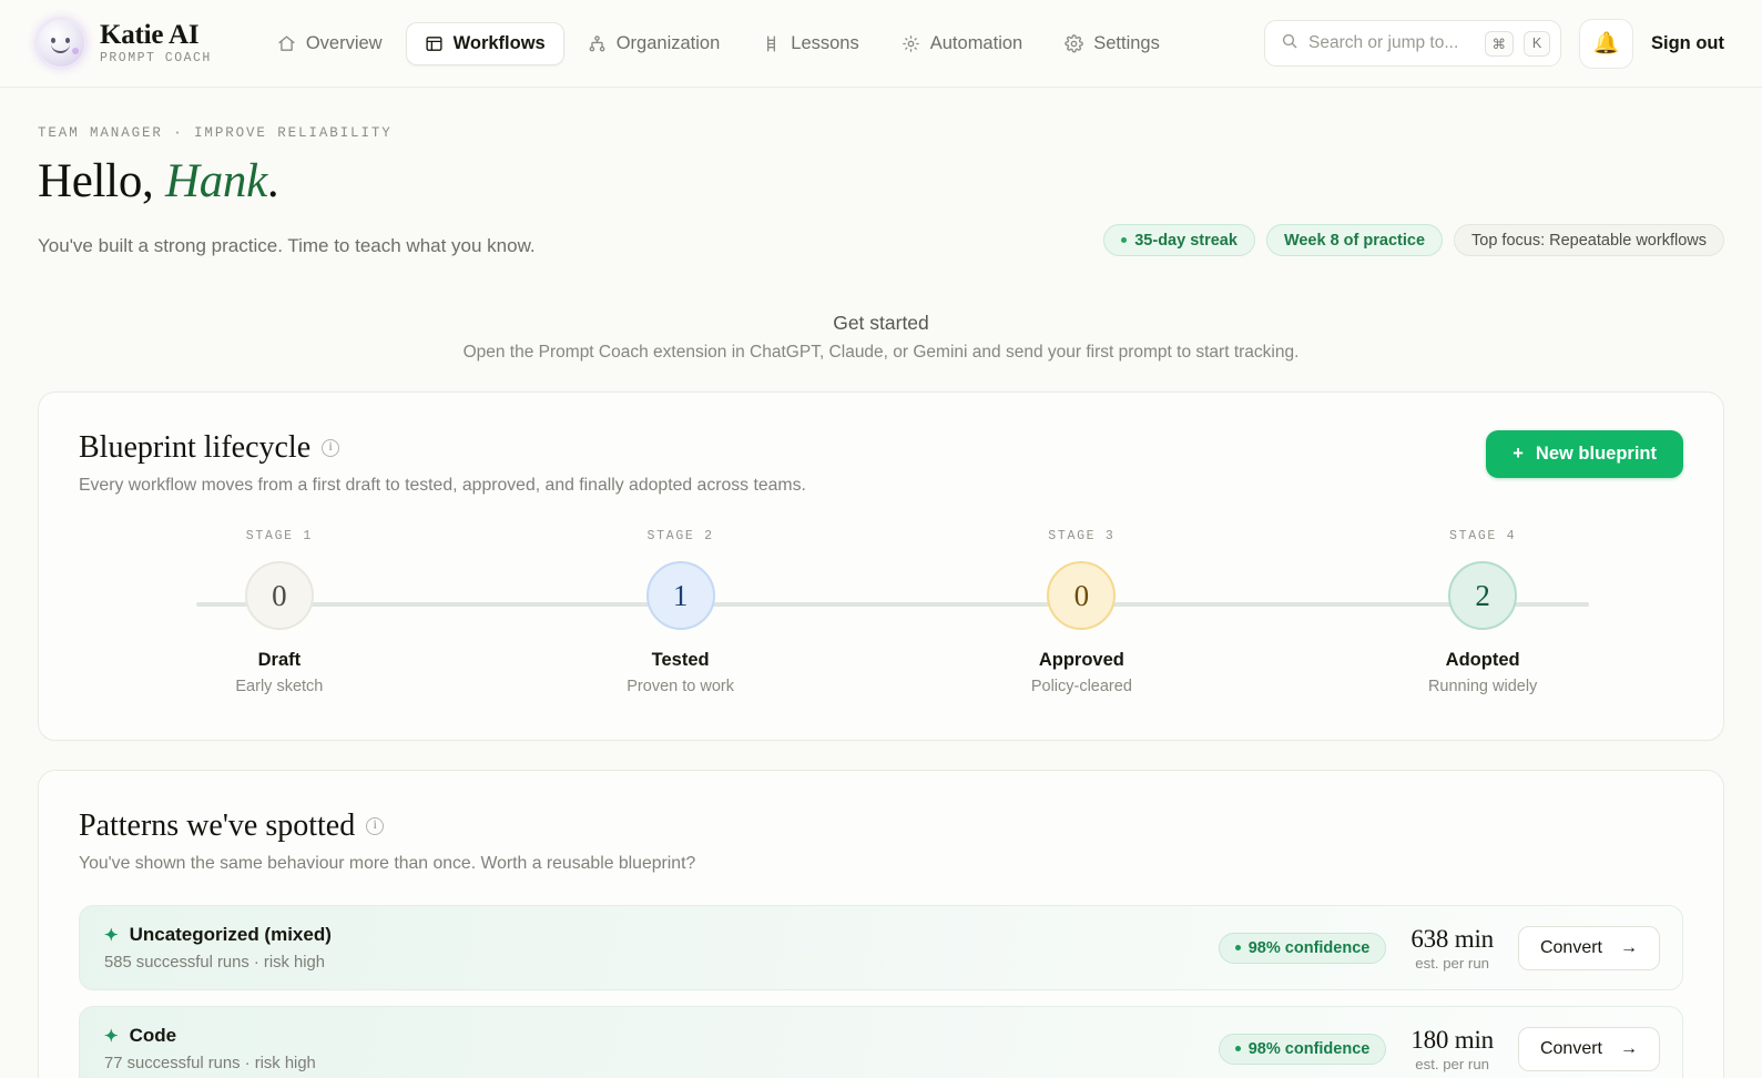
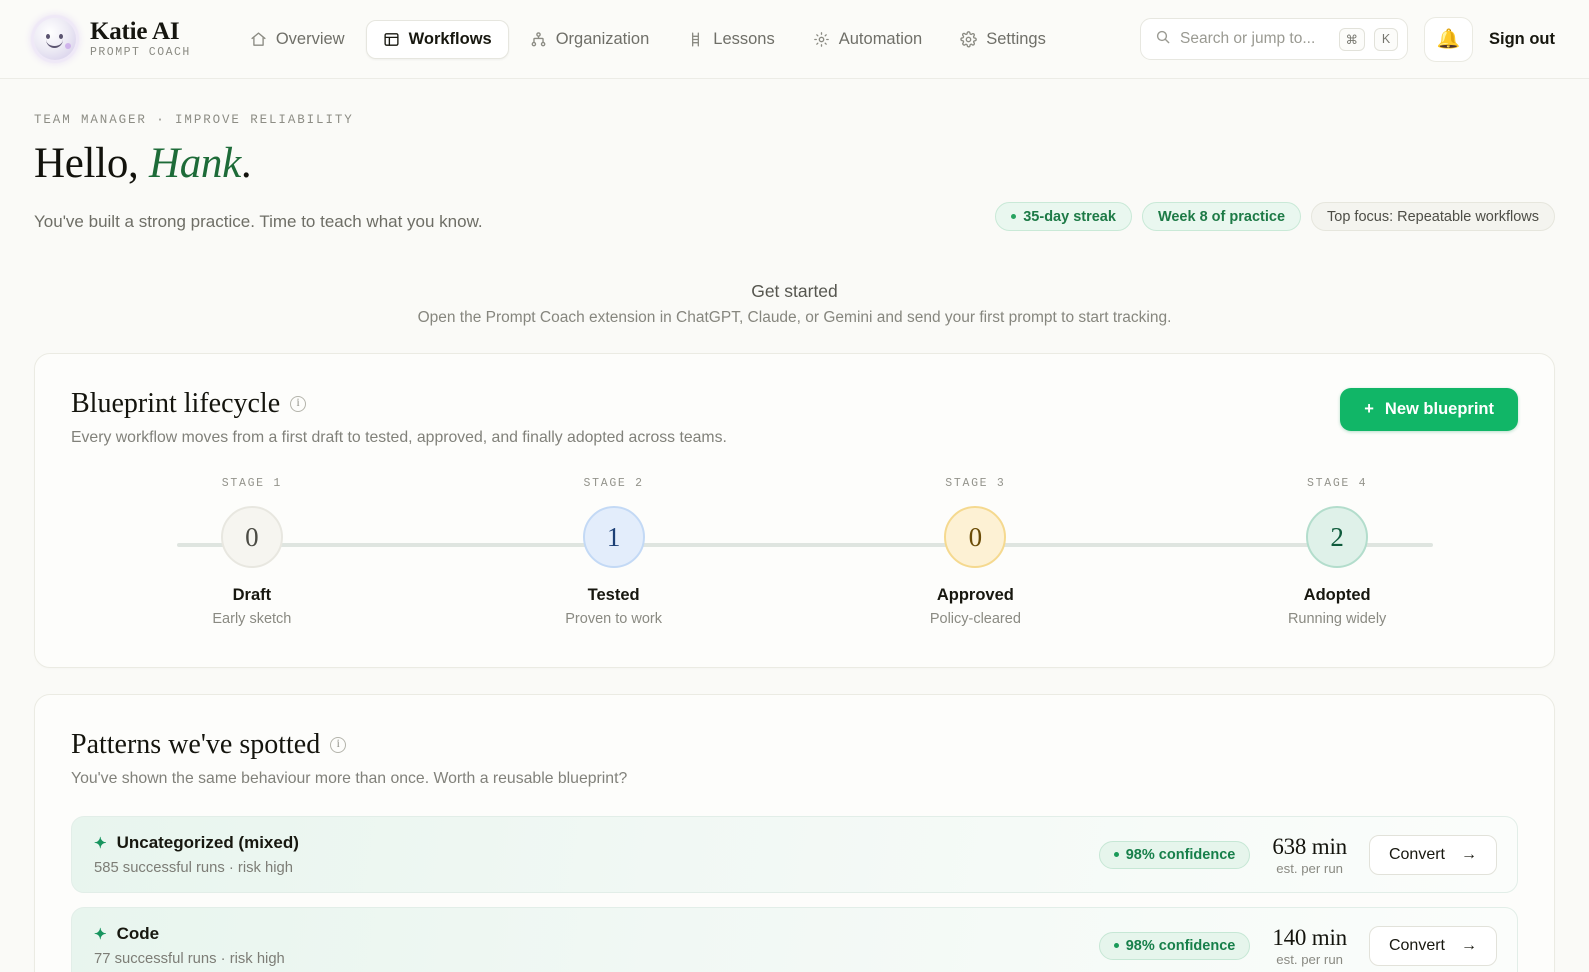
  Katie AI
  PROMPT COACH
  Overview
  Workflows
  Organization
  Lessons
  Automation
  Settings
  Search or jump to...
  ⌘
  K
  🔔
  Sign out
  TEAM MANAGER · IMPROVE RELIABILITY
  Hello, Hank.
  You've built a strong practice. Time to teach what you know.
  35-day streak
  Week 8 of practice
  Top focus: Repeatable workflows
  Get started
  Open the Prompt Coach extension in ChatGPT, Claude, or Gemini and send your first prompt to start tracking.
  Blueprint lifecycle
  i
  Every workflow moves from a first draft to tested, approved, and finally adopted across teams.
  +
  New blueprint
  STAGE 1
  0
  Draft
  Early sketch
  STAGE 2
  1
  Tested
  Proven to work
  STAGE 3
  0
  Approved
  Policy-cleared
  STAGE 4
  2
  Adopted
  Running widely
  Patterns we've spotted
  i
  You've shown the same behaviour more than once. Worth a reusable blueprint?
  ✦
  Uncategorized (mixed)
  585 successful runs · risk high
  98% confidence
  638 min
  est. per run
  Convert
  →
  ✦
  Code
  77 successful runs · risk high
  98% confidence
- 180 min
+ 140 min
  est. per run
  Convert
  →
